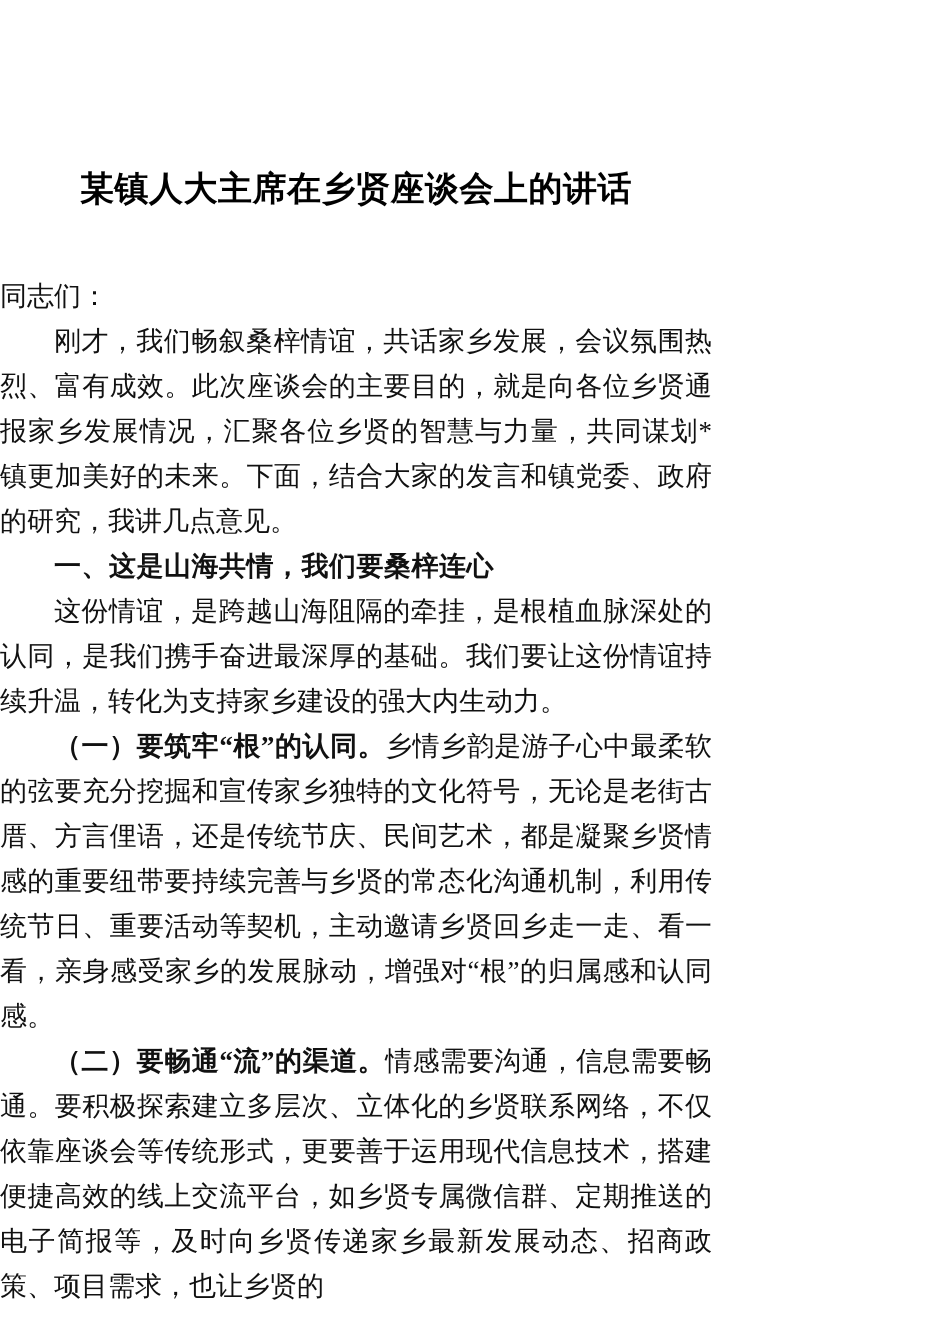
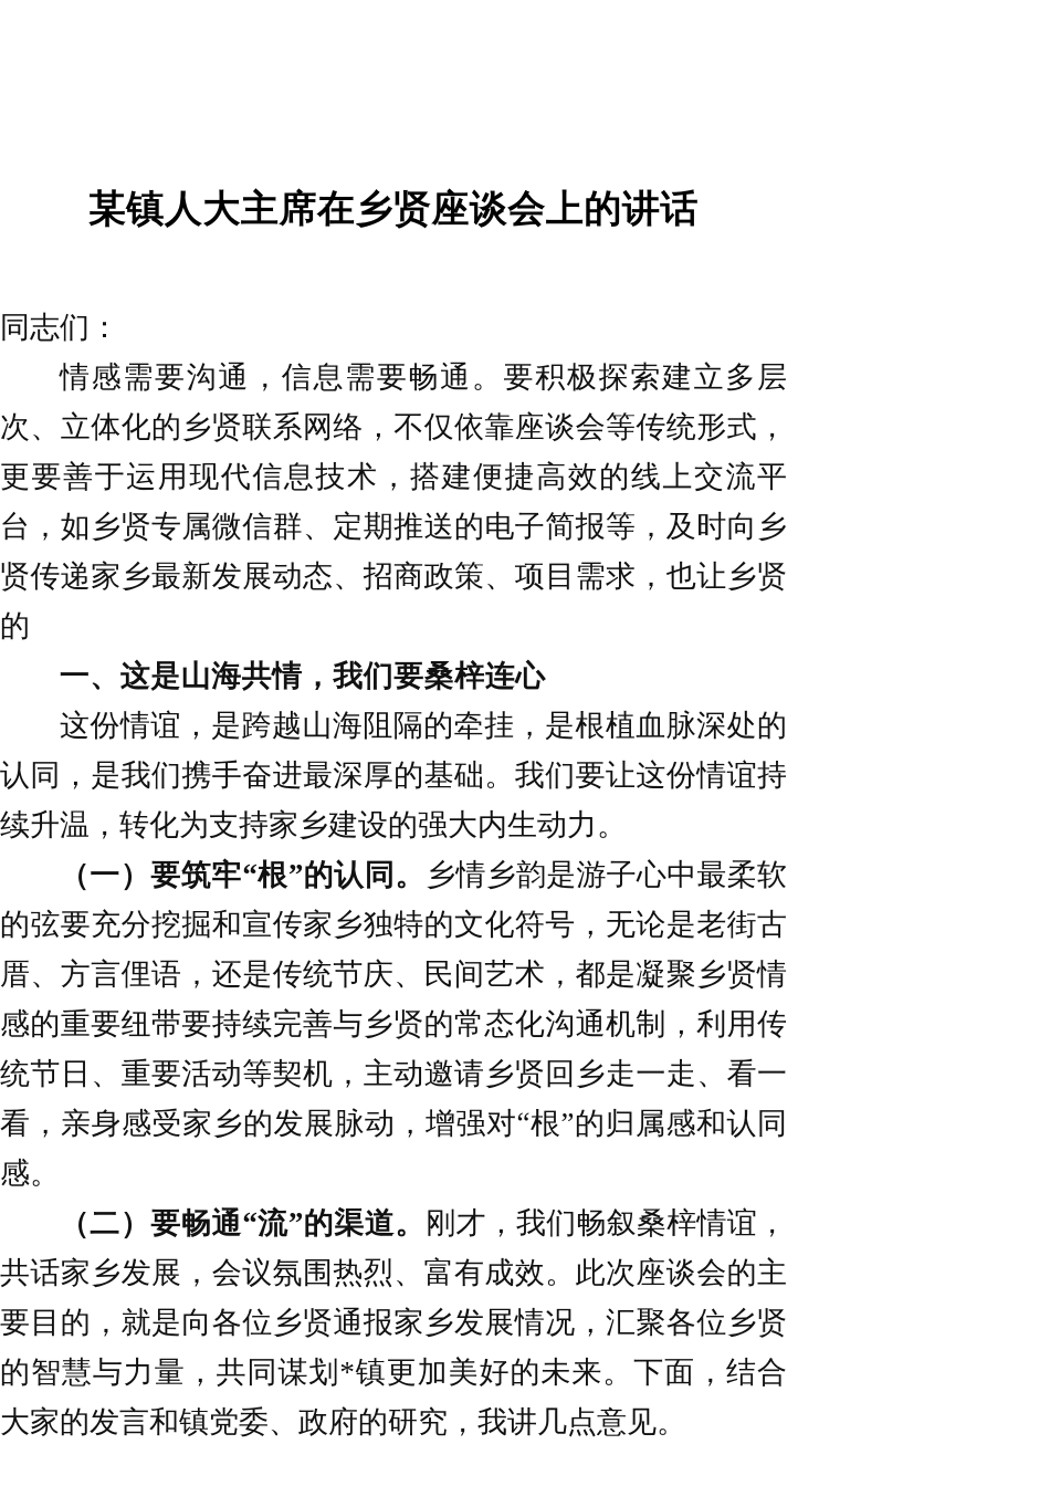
  某镇人大主席在乡贤座谈会上的讲话
  同志们：
- 刚才，我们畅叙桑梓情谊，共话家乡发展，会议氛围热烈、富有成效。此次座谈会的主要目的，就是向各位乡贤通报家乡发展情况，汇聚各位乡贤的智慧与力量，共同谋划*镇更加美好的未来。下面，结合大家的发言和镇党委、政府的研究，我讲几点意见。
+ 情感需要沟通，信息需要畅通。要积极探索建立多层次、立体化的乡贤联系网络，不仅依靠座谈会等传统形式，更要善于运用现代信息技术，搭建便捷高效的线上交流平台，如乡贤专属微信群、定期推送的电子简报等，及时向乡贤传递家乡最新发展动态、招商政策、项目需求，也让乡贤的
  一、这是山海共情，我们要桑梓连心
  这份情谊，是跨越山海阻隔的牵挂，是根植血脉深处的认同，是我们携手奋进最深厚的基础。我们要让这份情谊持续升温，转化为支持家乡建设的强大内生动力。
  （一）要筑牢“根”的认同。乡情乡韵是游子心中最柔软的弦要充分挖掘和宣传家乡独特的文化符号，无论是老街古厝、方言俚语，还是传统节庆、民间艺术，都是凝聚乡贤情感的重要纽带要持续完善与乡贤的常态化沟通机制，利用传统节日、重要活动等契机，主动邀请乡贤回乡走一走、看一看，亲身感受家乡的发展脉动，增强对“根”的归属感和认同感。
- （二）要畅通“流”的渠道。情感需要沟通，信息需要畅通。要积极探索建立多层次、立体化的乡贤联系网络，不仅依靠座谈会等传统形式，更要善于运用现代信息技术，搭建便捷高效的线上交流平台，如乡贤专属微信群、定期推送的电子简报等，及时向乡贤传递家乡最新发展动态、招商政策、项目需求，也让乡贤的
+ （二）要畅通“流”的渠道。刚才，我们畅叙桑梓情谊，共话家乡发展，会议氛围热烈、富有成效。此次座谈会的主要目的，就是向各位乡贤通报家乡发展情况，汇聚各位乡贤的智慧与力量，共同谋划*镇更加美好的未来。下面，结合大家的发言和镇党委、政府的研究，我讲几点意见。
